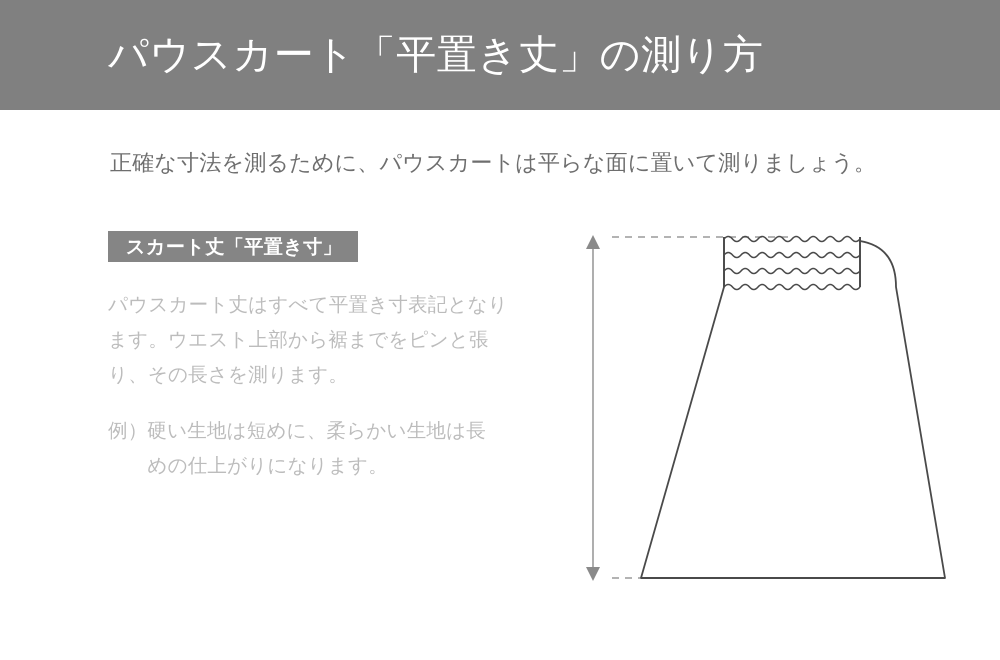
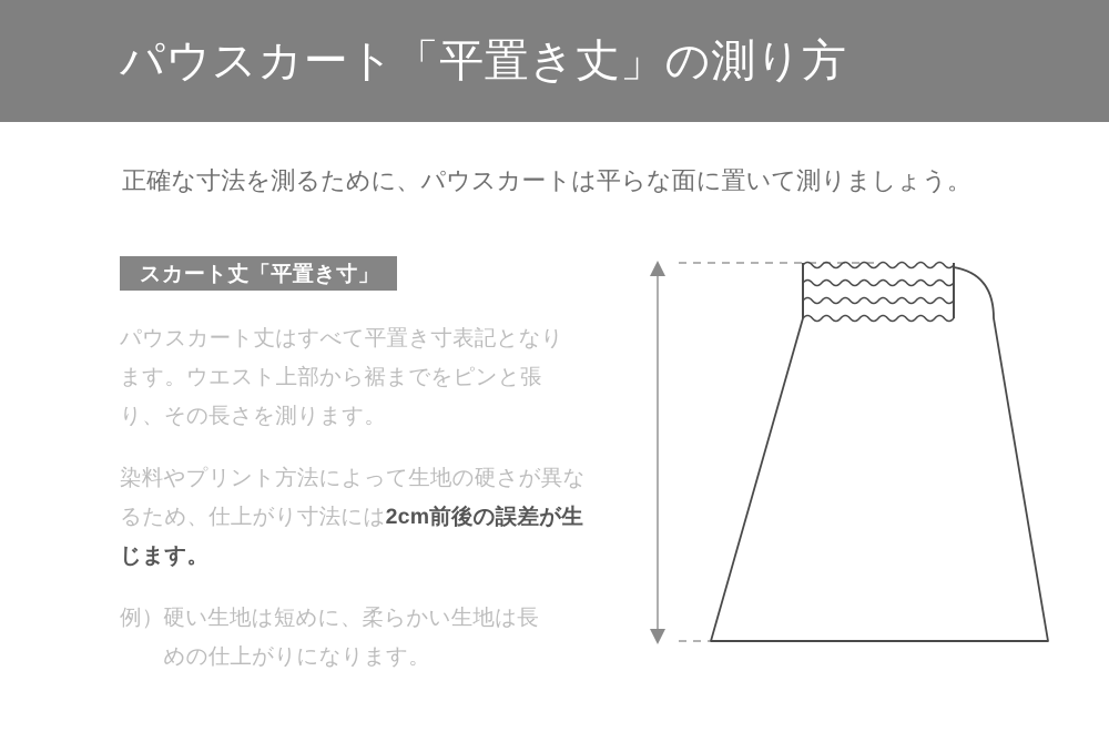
  パウスカート「平置き丈」の測り方
  正確な寸法を測るために、パウスカートは平らな面に置いて測りましょう。
  スカート丈「平置き寸」
  パウスカート丈はすべて平置き寸表記となります。ウエスト上部から裾までをピンと張り、その長さを測ります。
+ 染料やプリント方法によって生地の硬さが異なるため、仕上がり寸法には2cm前後の誤差が生じます。
  例）硬い生地は短めに、柔らかい生地は長めの仕上がりになります。
